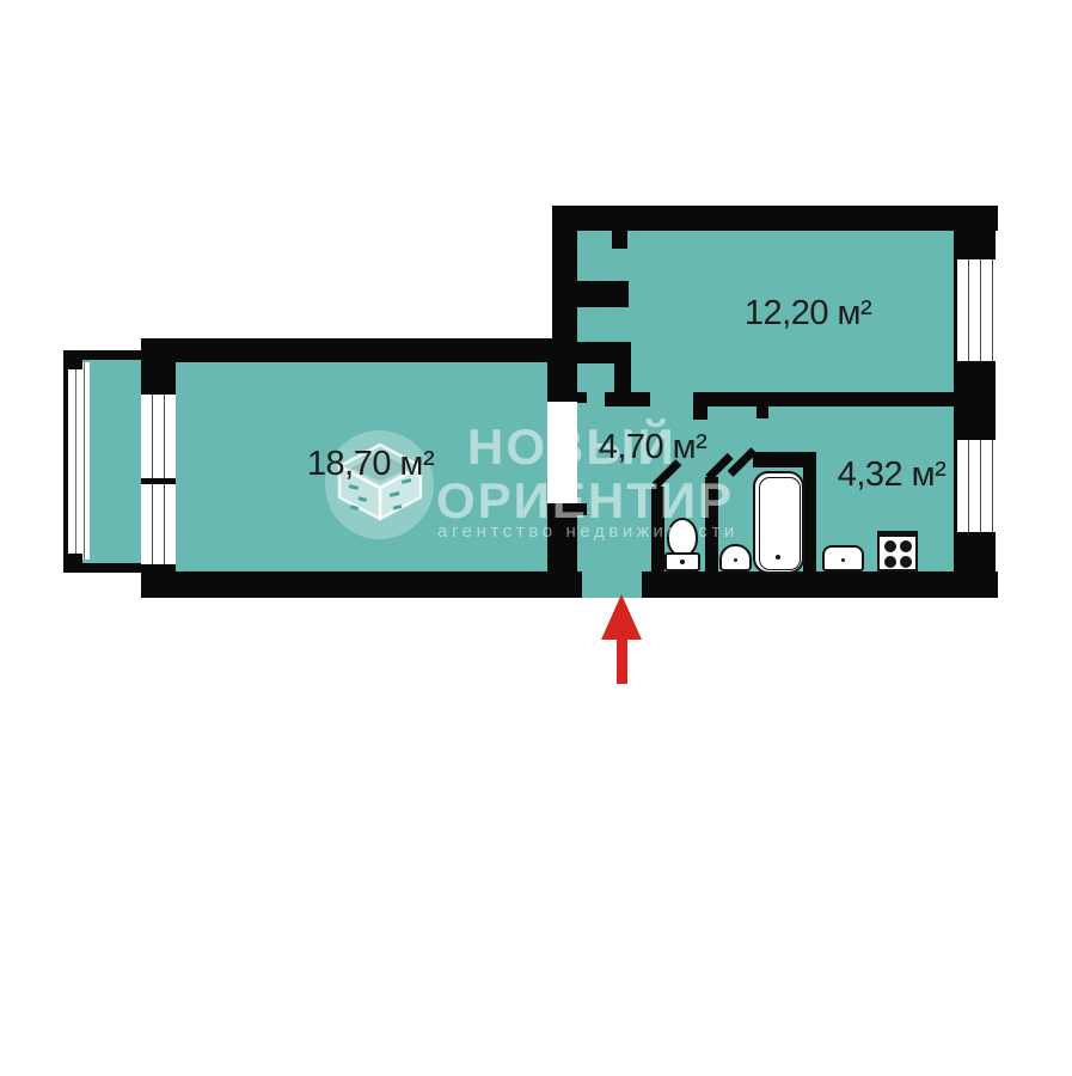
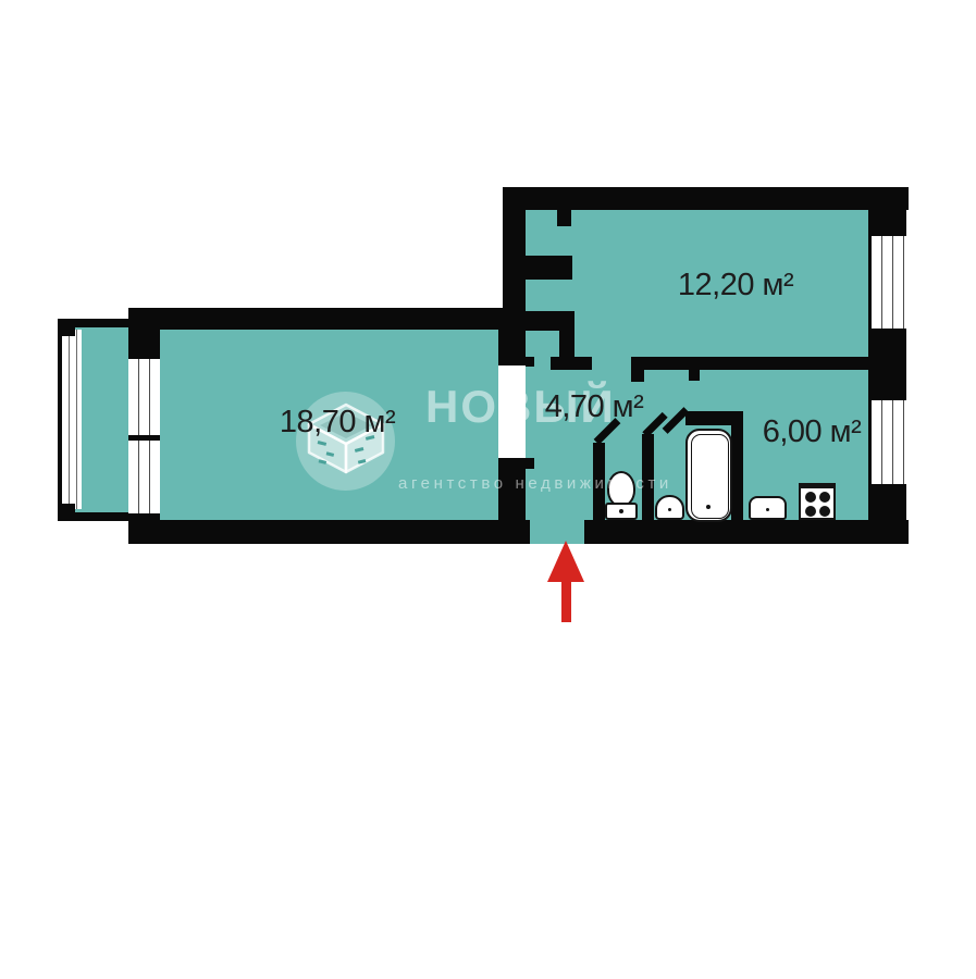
  НОВЫЙ
- ОРИЕНТИР
  агентство недвижимости
  18,70 м²
  4,70 м²
  12,20 м²
- 4,32 м²
+ 6,00 м²
